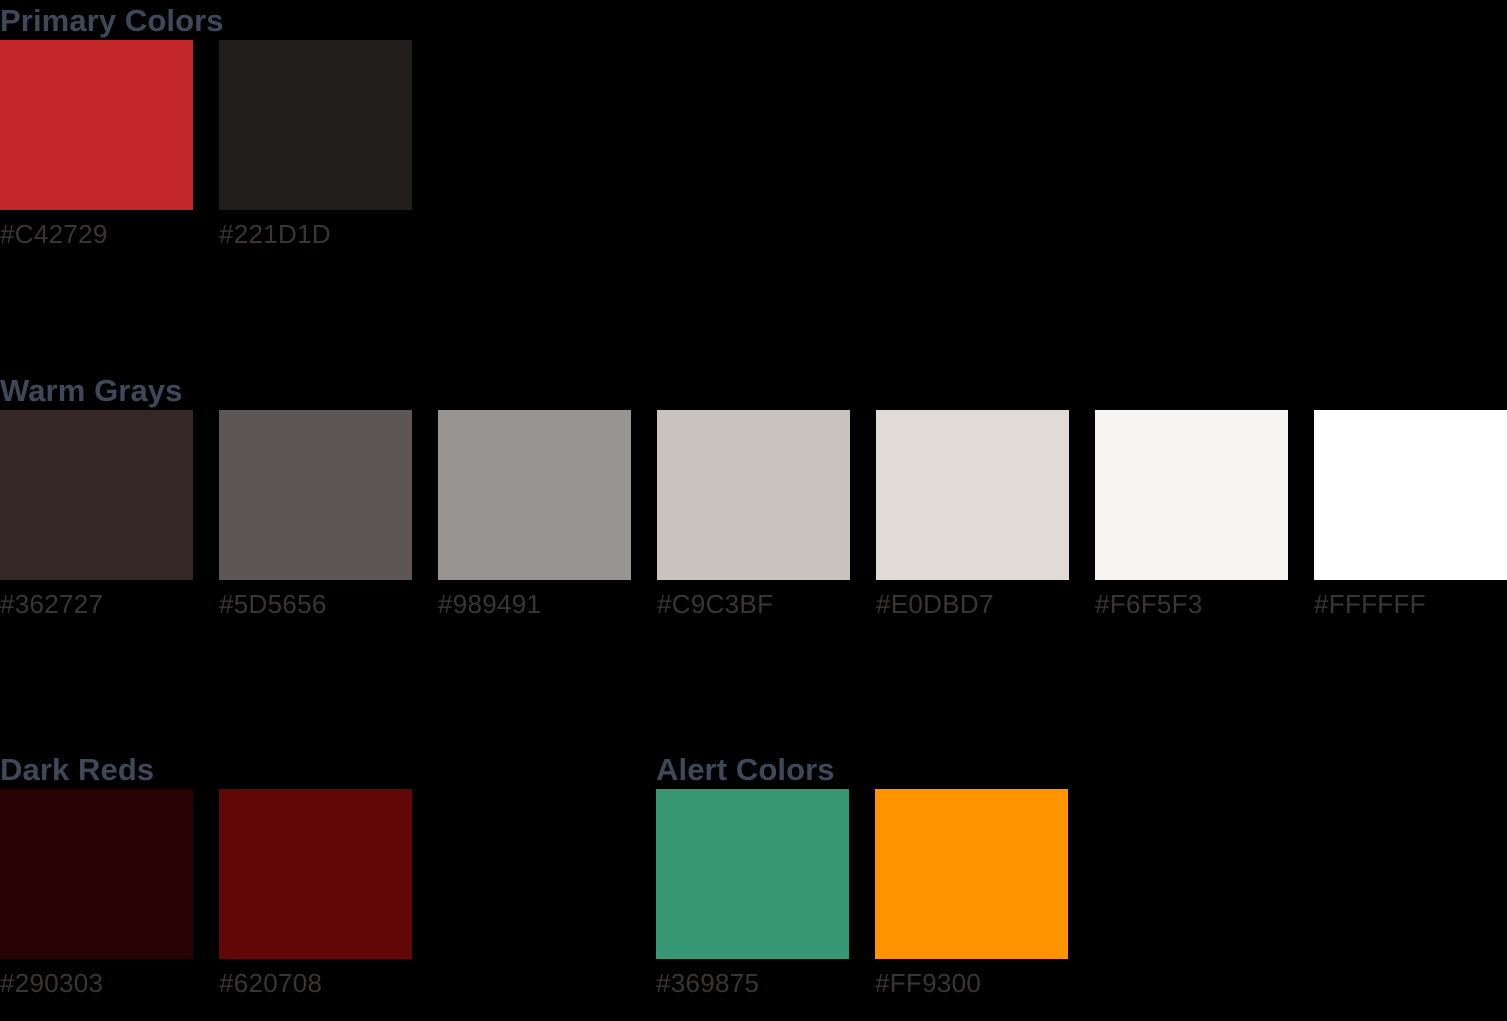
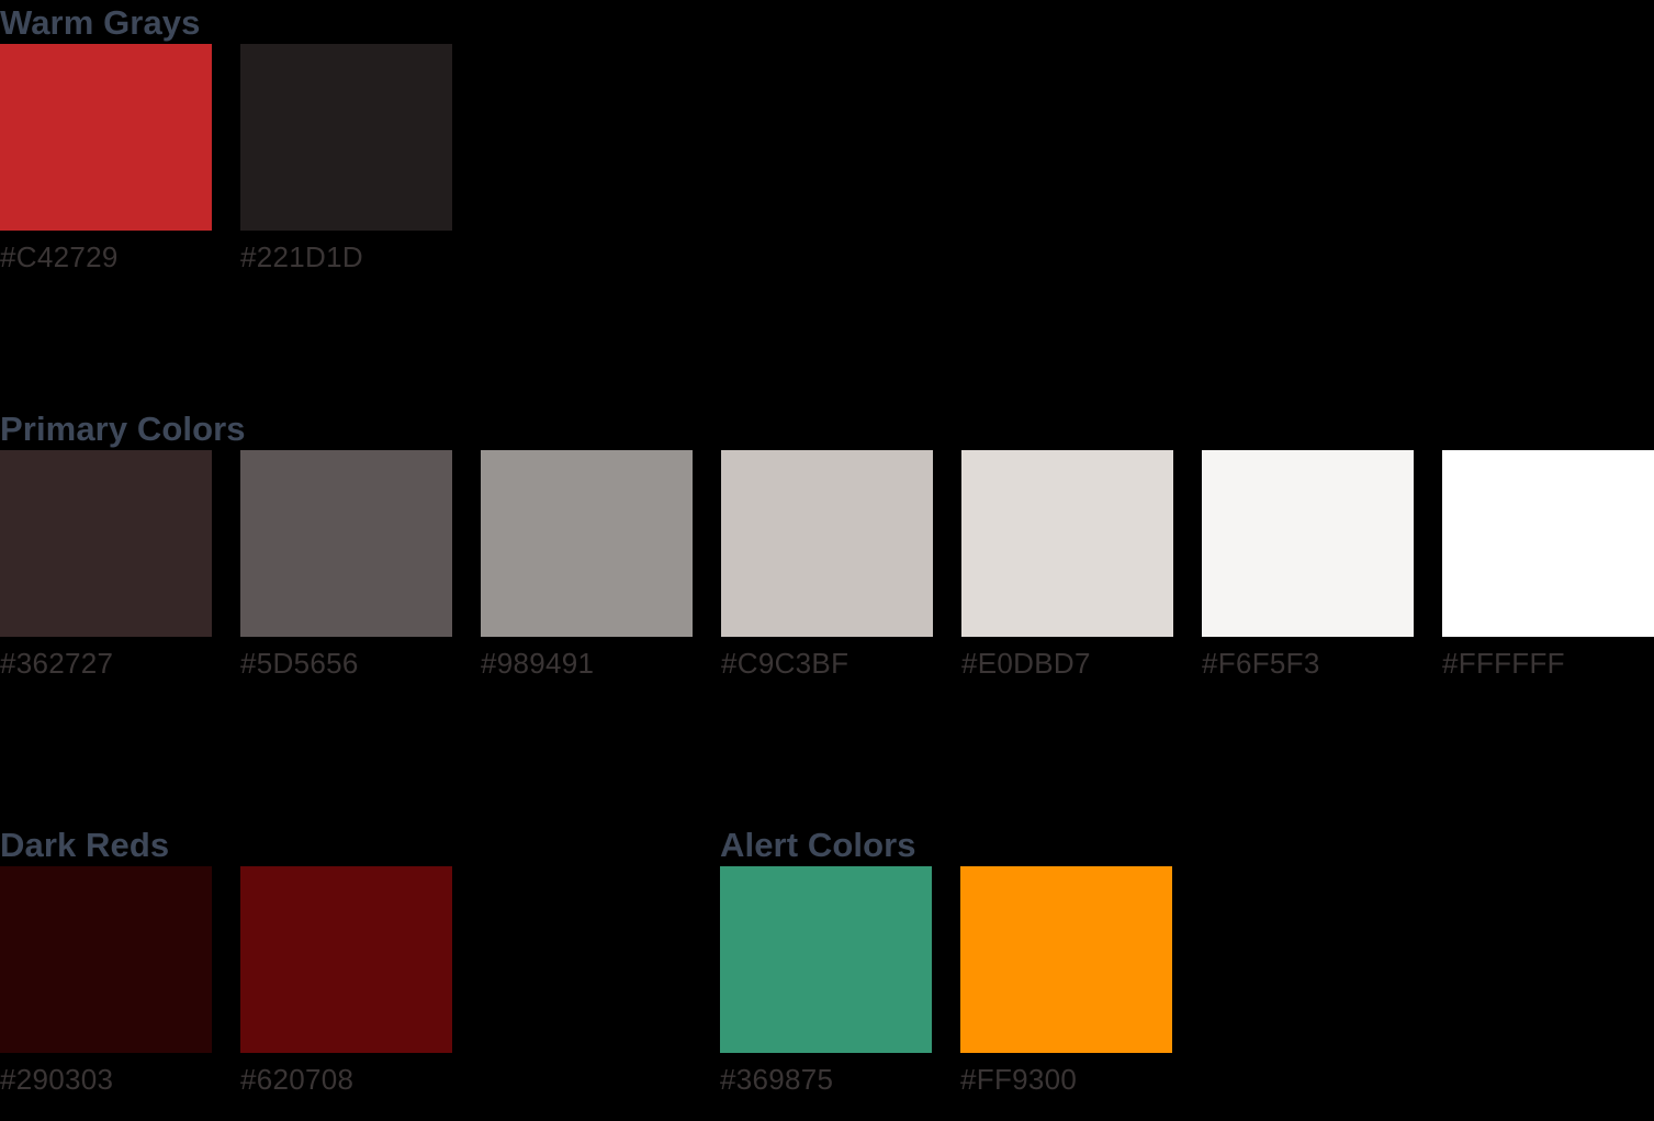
- Primary Colors
+ Warm Grays
  #C42729
  #221D1D
- Warm Grays
+ Primary Colors
  #362727
  #5D5656
  #989491
  #C9C3BF
  #E0DBD7
  #F6F5F3
  #FFFFFF
  Dark Reds
  #290303
  #620708
  Alert Colors
  #369875
  #FF9300
